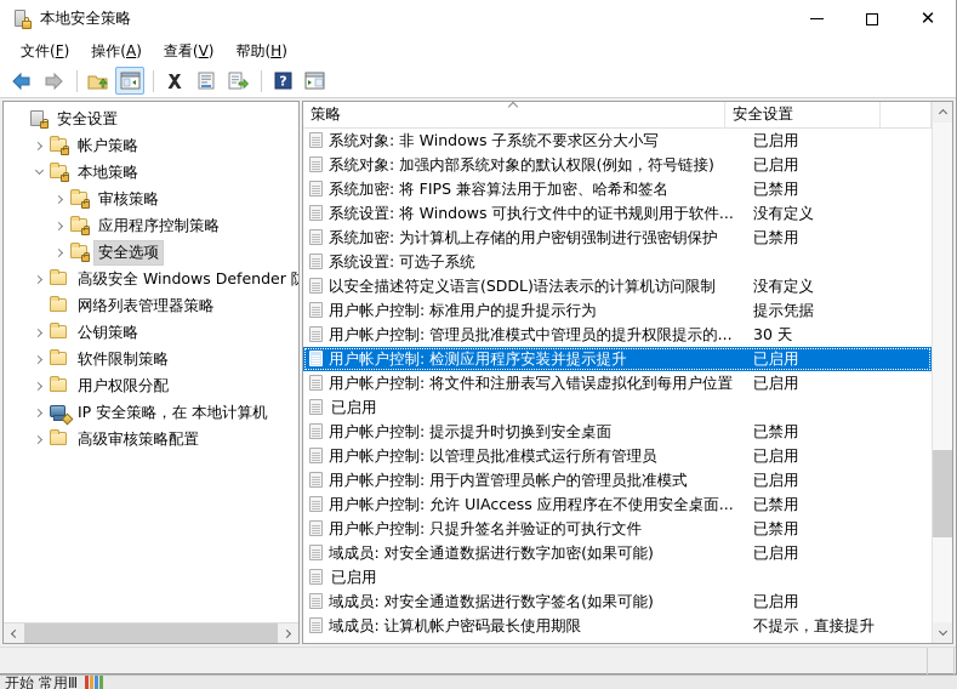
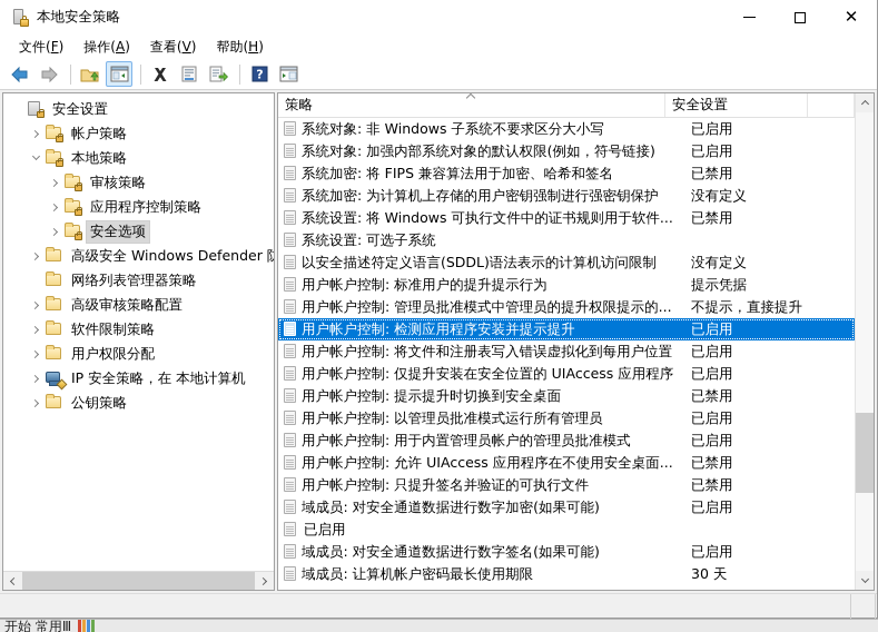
  本地安全策略
  ✕
  文件(F)
  操作(A)
  查看(V)
  帮助(H)
  ?
  安全设置
  帐户策略
  本地策略
  审核策略
  应用程序控制策略
  安全选项
  高级安全 Windows Defender
  网络列表管理器策略
- 公钥策略
+ 高级审核策略配置
  软件限制策略
  用户权限分配
  IP 安全策略，在 本地计算机
- 高级审核策略配置
+ 公钥策略
  策略
  安全设置
  系统对象: 非 Windows 子系统不要求区分大小写
  已启用
  系统对象: 加强内部系统对象的默认权限(例如，符号链接)
  已启用
  系统加密: 将 FIPS 兼容算法用于加密、哈希和签名
  已禁用
- 系统设置: 将 Windows 可执行文件中的证书规则用于软件...
+ 系统加密: 为计算机上存储的用户密钥强制进行强密钥保护
  没有定义
- 系统加密: 为计算机上存储的用户密钥强制进行强密钥保护
+ 系统设置: 将 Windows 可执行文件中的证书规则用于软件...
  已禁用
  系统设置: 可选子系统
  以安全描述符定义语言(SDDL)语法表示的计算机访问限制
  没有定义
  用户帐户控制: 标准用户的提升提示行为
  提示凭据
  用户帐户控制: 管理员批准模式中管理员的提升权限提示的...
- 30 天
+ 不提示，直接提升
  用户帐户控制: 检测应用程序安装并提示提升
  已启用
  用户帐户控制: 将文件和注册表写入错误虚拟化到每用户位置
  已启用
+ 用户帐户控制: 仅提升安装在安全位置的 UIAccess 应用程序
  已启用
  用户帐户控制: 提示提升时切换到安全桌面
  已禁用
  用户帐户控制: 以管理员批准模式运行所有管理员
  已启用
  用户帐户控制: 用于内置管理员帐户的管理员批准模式
  已启用
  用户帐户控制: 允许 UIAccess 应用程序在不使用安全桌面...
  已禁用
  用户帐户控制: 只提升签名并验证的可执行文件
  已禁用
  域成员: 对安全通道数据进行数字加密(如果可能)
  已启用
  已启用
  域成员: 对安全通道数据进行数字签名(如果可能)
  已启用
  域成员: 让算机帐户密码最长使用期限
- 不提示，直接提升
+ 30 天
  开始 常用Ⅲ
